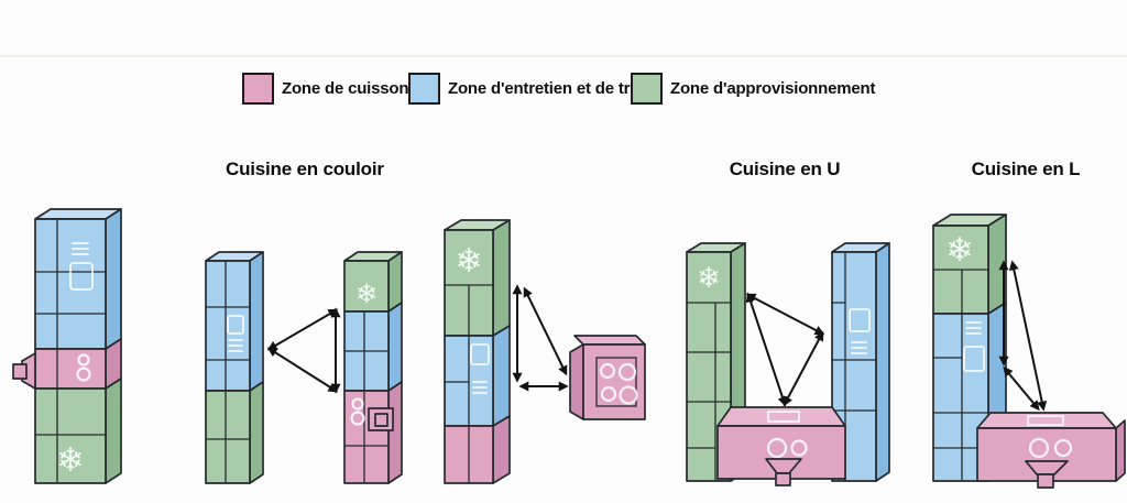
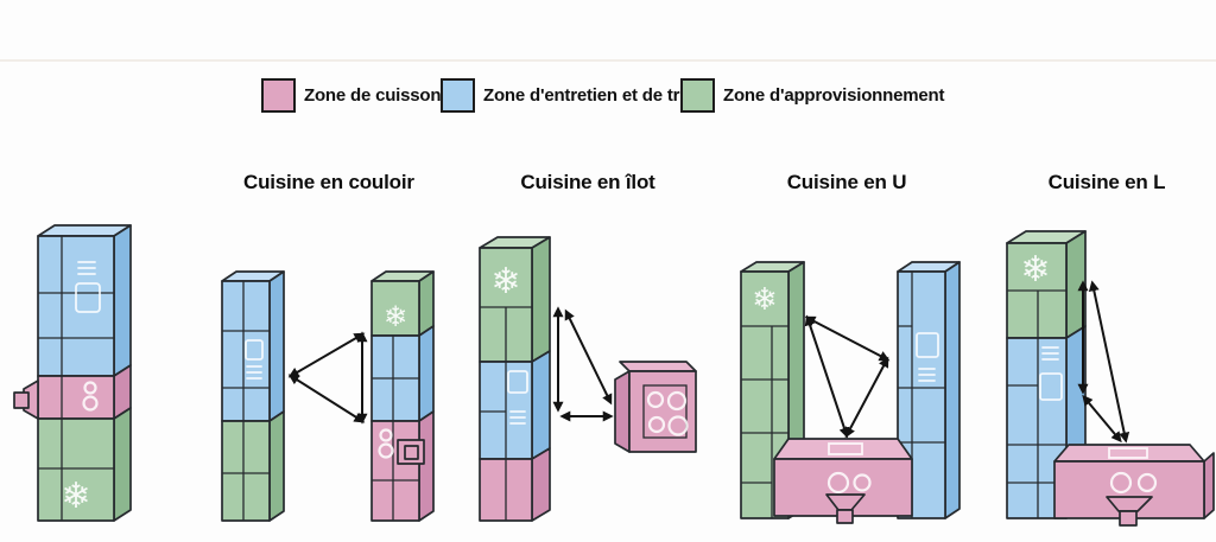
  Zone de cuisson
  Zone d'entretien et de tr
  Zone d'approvisionnement
  Cuisine en couloir
+ Cuisine en îlot
  Cuisine en U
  Cuisine en L
  ❄
  ❄
  ❄
  ❄
  ❄
